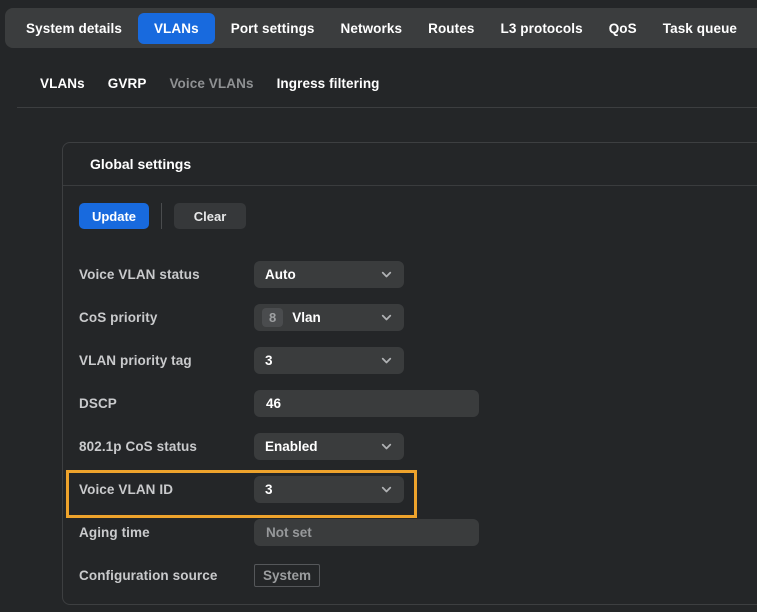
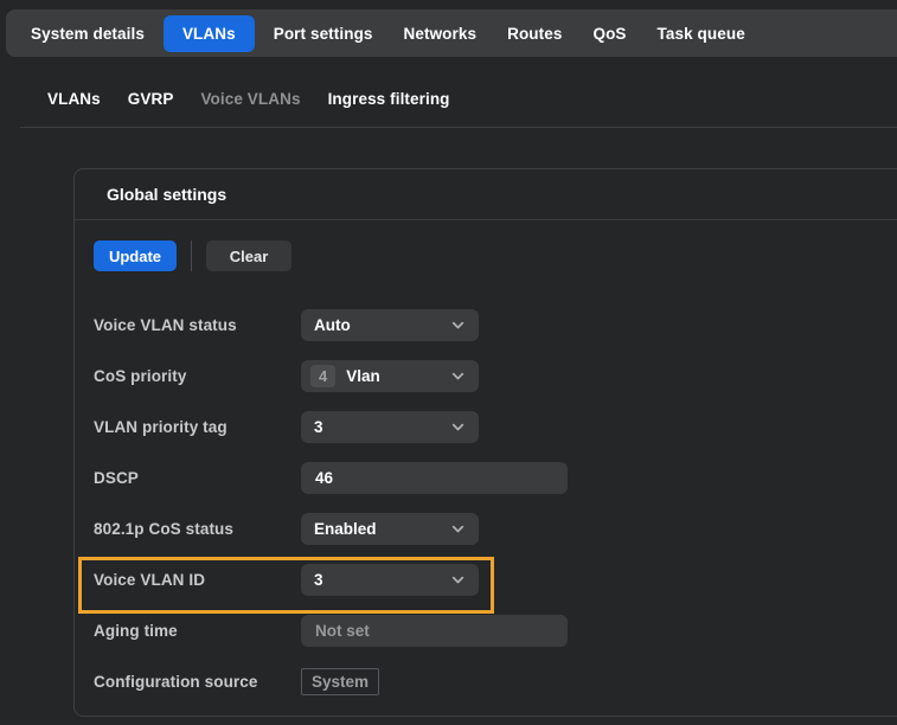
  System details
  VLANs
  Port settings
  Networks
  Routes
- L3 protocols
  QoS
  Task queue
  VLANs
  GVRP
  Voice VLANs
  Ingress filtering
  Global settings
  Update
  Clear
  Voice VLAN status
  Auto
  CoS priority
- 8
+ 4
  Vlan
  VLAN priority tag
  3
  DSCP
  46
  802.1p CoS status
  Enabled
  Voice VLAN ID
  3
  Aging time
  Not set
  Configuration source
  System
